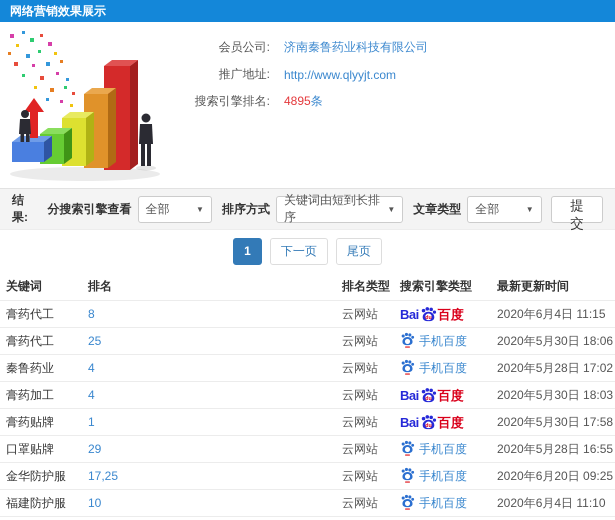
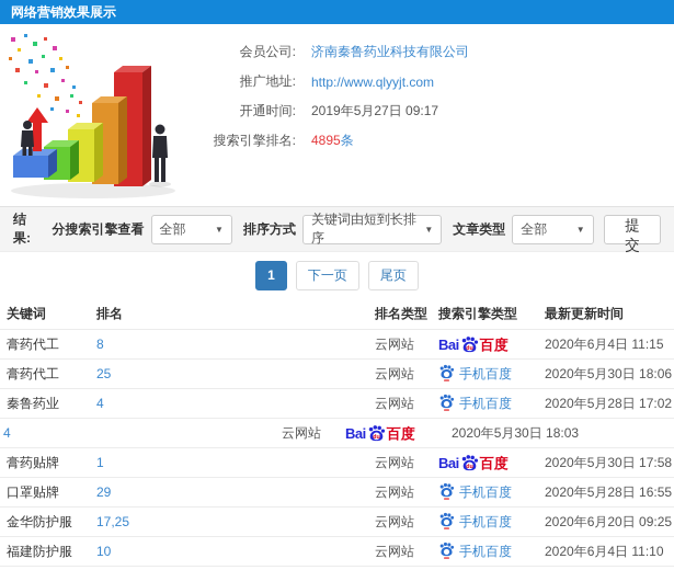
  网络营销效果展示
  会员公司:
  济南秦鲁药业科技有限公司
  推广地址:
  http://www.qlyyjt.com
+ 开通时间:
+ 2019年5月27日 09:17
  搜索引擎排名:
  4895条
  结果:
  分搜索引擎查看
  全部
  ▼
  排序方式
  关键词由短到长排序
  ▼
  文章类型
  全部
  ▼
  提交
  1
  下一页
  尾页
  关键词
  排名
  排名类型
  搜索引擎类型
  最新更新时间
  膏药代工
  8
  云网站
  Bai
  百度
  2020年6月4日 11:15
  膏药代工
  25
  云网站
  手机百度
  2020年5月30日 18:06
  秦鲁药业
  4
  云网站
  手机百度
  2020年5月28日 17:02
- 膏药加工
  4
  云网站
  Bai
  百度
  2020年5月30日 18:03
  膏药贴牌
  1
  云网站
  Bai
  百度
  2020年5月30日 17:58
  口罩贴牌
  29
  云网站
  手机百度
  2020年5月28日 16:55
  金华防护服
  17,25
  云网站
  手机百度
  2020年6月20日 09:25
  福建防护服
  10
  云网站
  手机百度
  2020年6月4日 11:10
